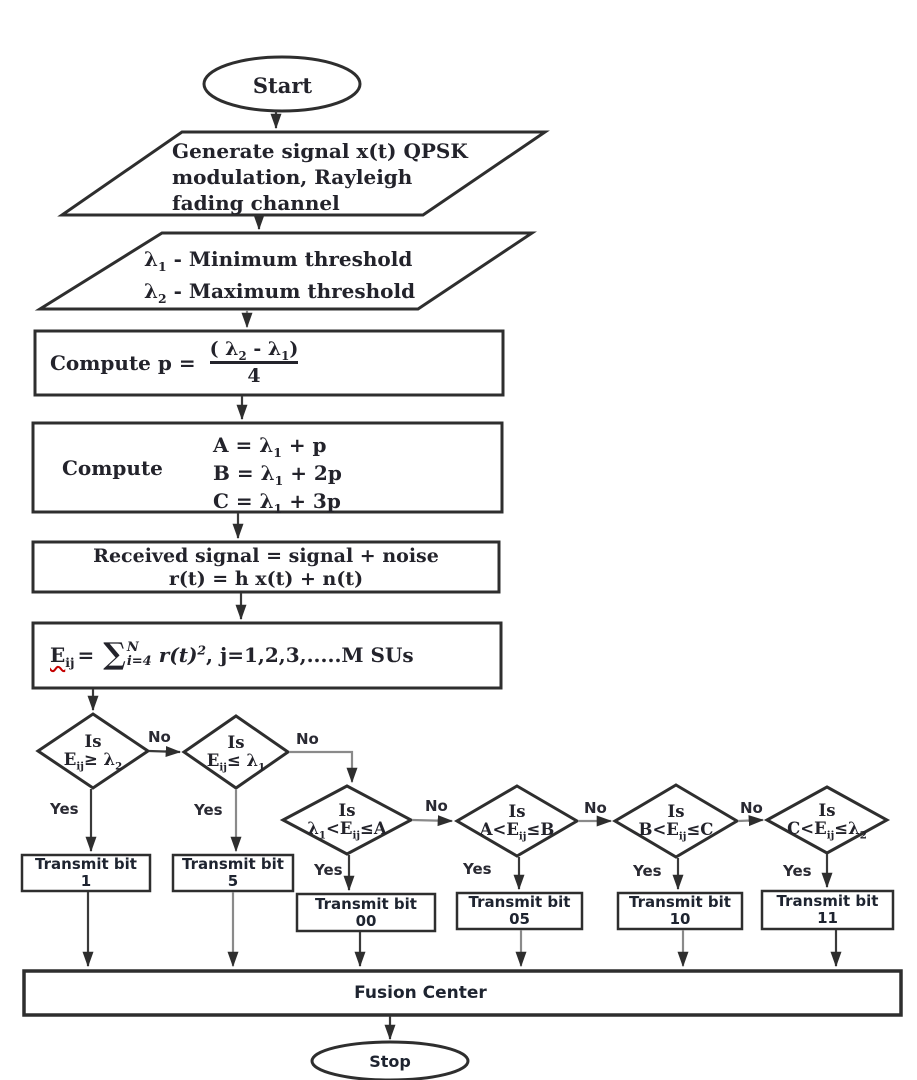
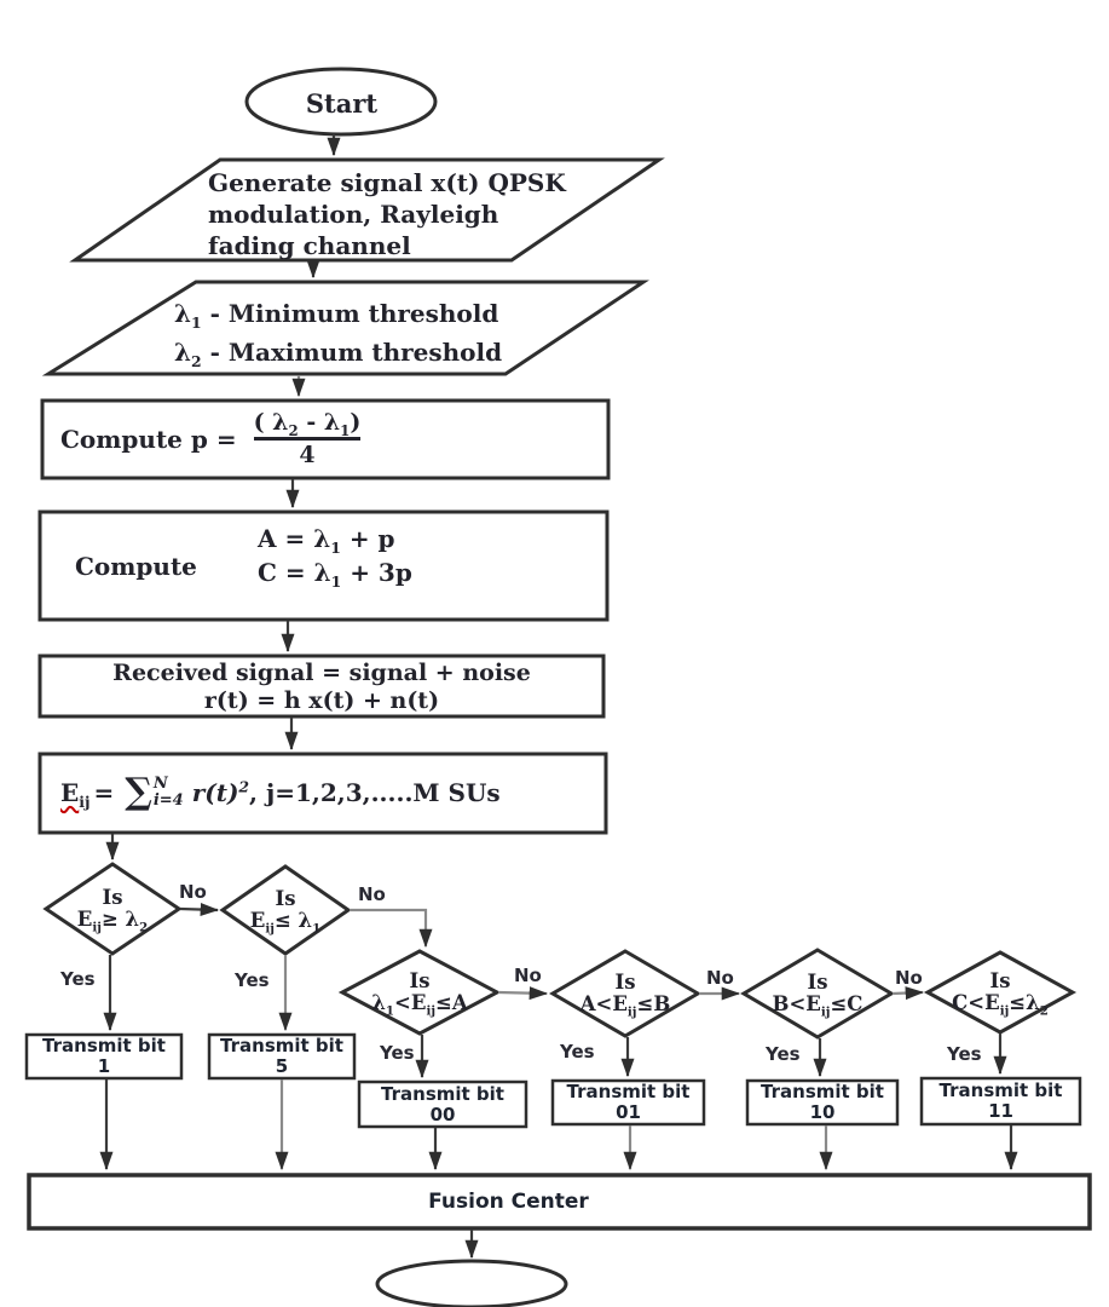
  Start
  Generate signal x(t) QPSK
  modulation, Rayleigh
  fading channel
  λ1 - Minimum threshold
  λ2 - Maximum threshold
  Compute p =
  ( λ2 - λ1)
  4
  Compute
  A = λ1 + p
- B = λ1 + 2p
  C = λ1 + 3p
  Received signal = signal + noise
  r(t) = h x(t) + n(t)
  Eij
  =
  ∑
  N
  i=4
  r(t)2
  , j=1,2,3,.....M SUs
  Is
  Eij≥ λ2
  Is
  Eij≤ λ1
  Is
  λ1<Eij≤A
  Is
  A<Eij≤B
  Is
  B<Eij≤C
  Is
  C<Eij≤λ2
  Yes
  Yes
  Yes
  Yes
  Yes
  Yes
  No
  No
  No
  No
  No
  Transmit bit
  1
  Transmit bit
  5
  Transmit bit
  00
  Transmit bit
- 05
+ 01
  Transmit bit
  10
  Transmit bit
  11
  Fusion Center
- Stop
